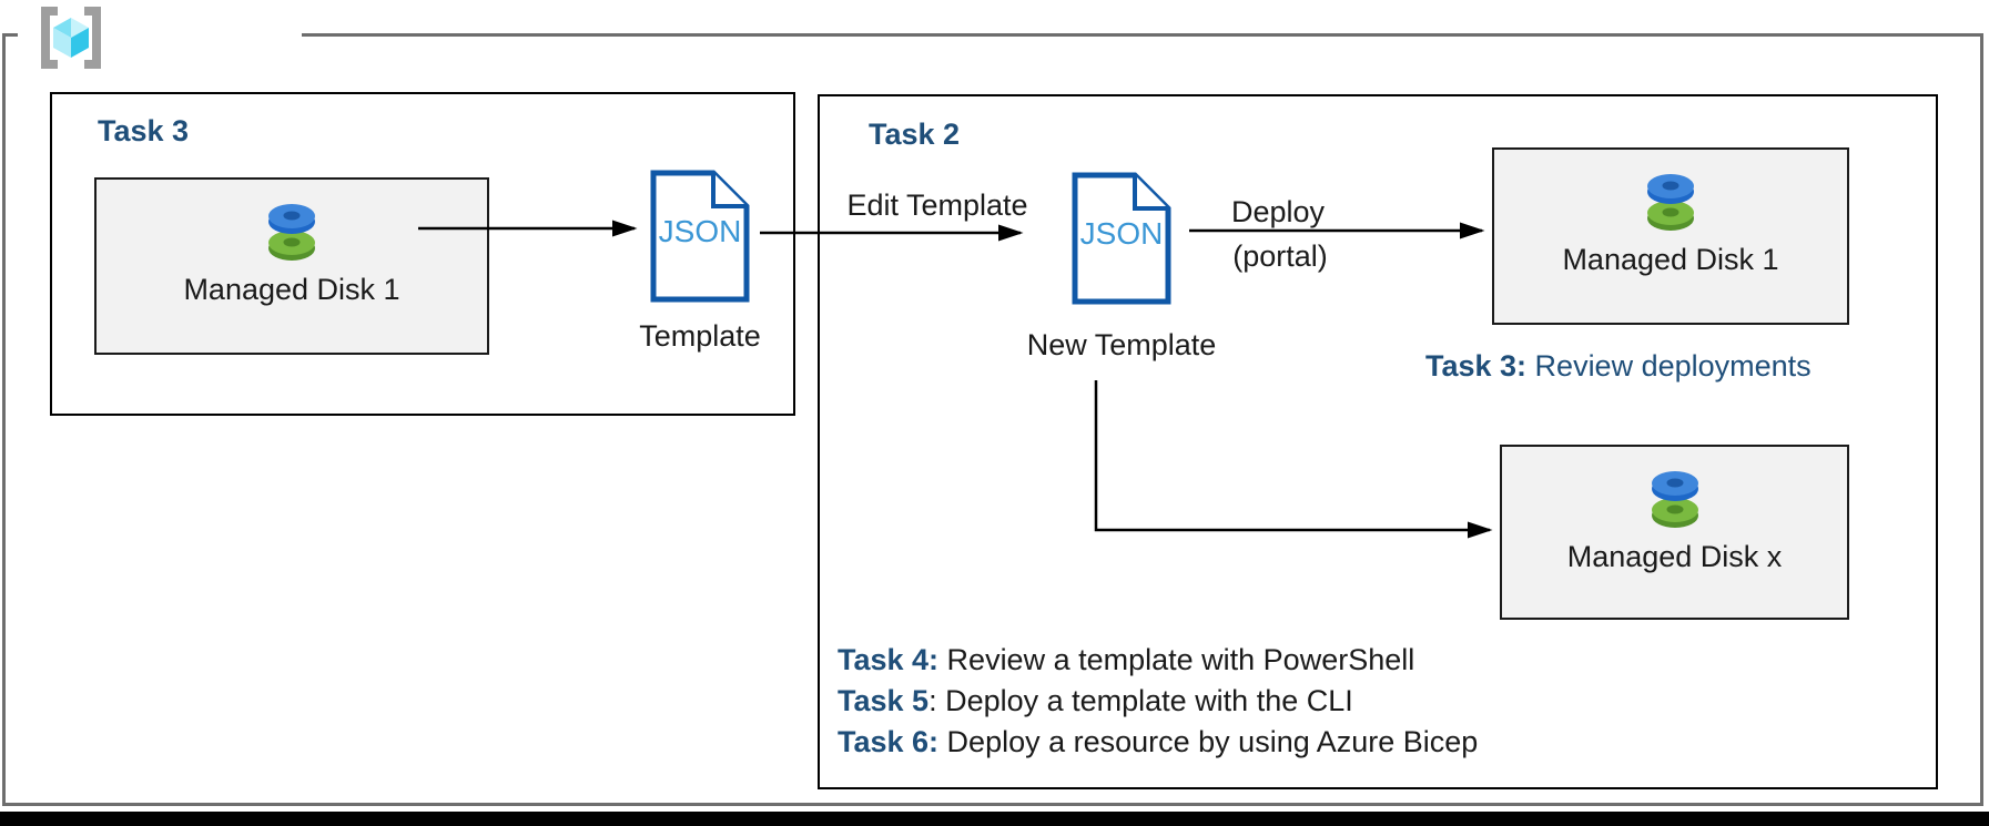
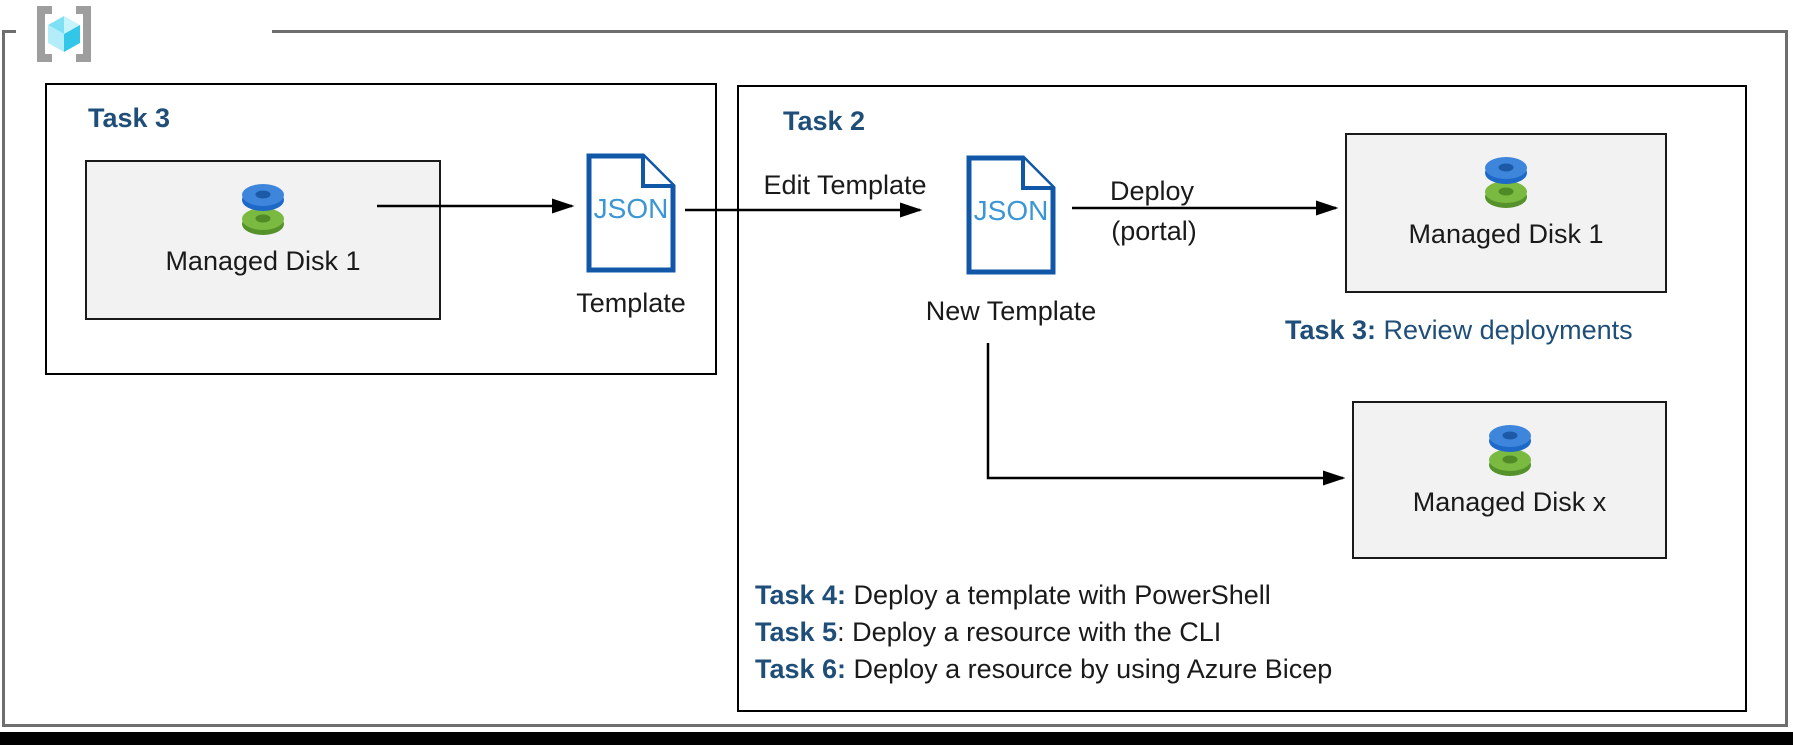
  Task 3
  Managed Disk 1
  JSON
  Template
  Task 2
  Edit Template
  JSON
  New Template
  Deploy
  (portal)
  Managed Disk 1
  Task 3: Review deployments
  Managed Disk x
- Task 4: Review a template with PowerShell
+ Task 4: Deploy a template with PowerShell
- Task 5: Deploy a template with the CLI
+ Task 5: Deploy a resource with the CLI
  Task 6: Deploy a resource by using Azure Bicep
